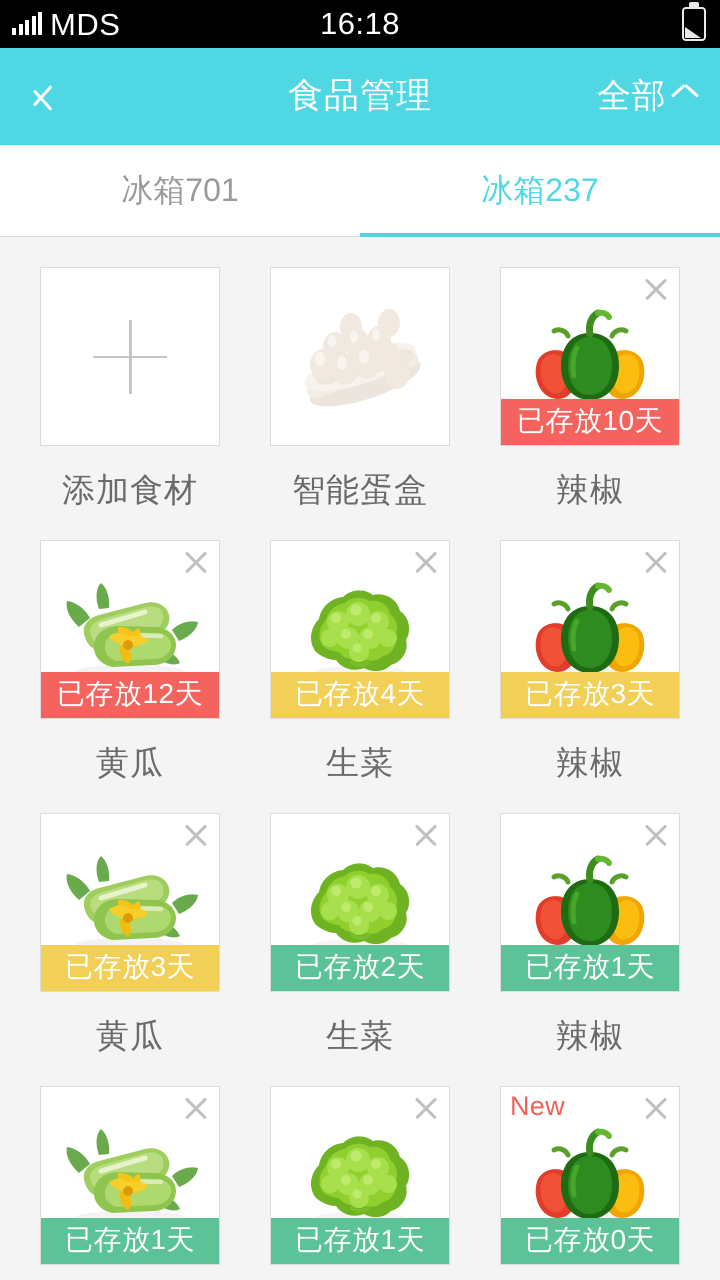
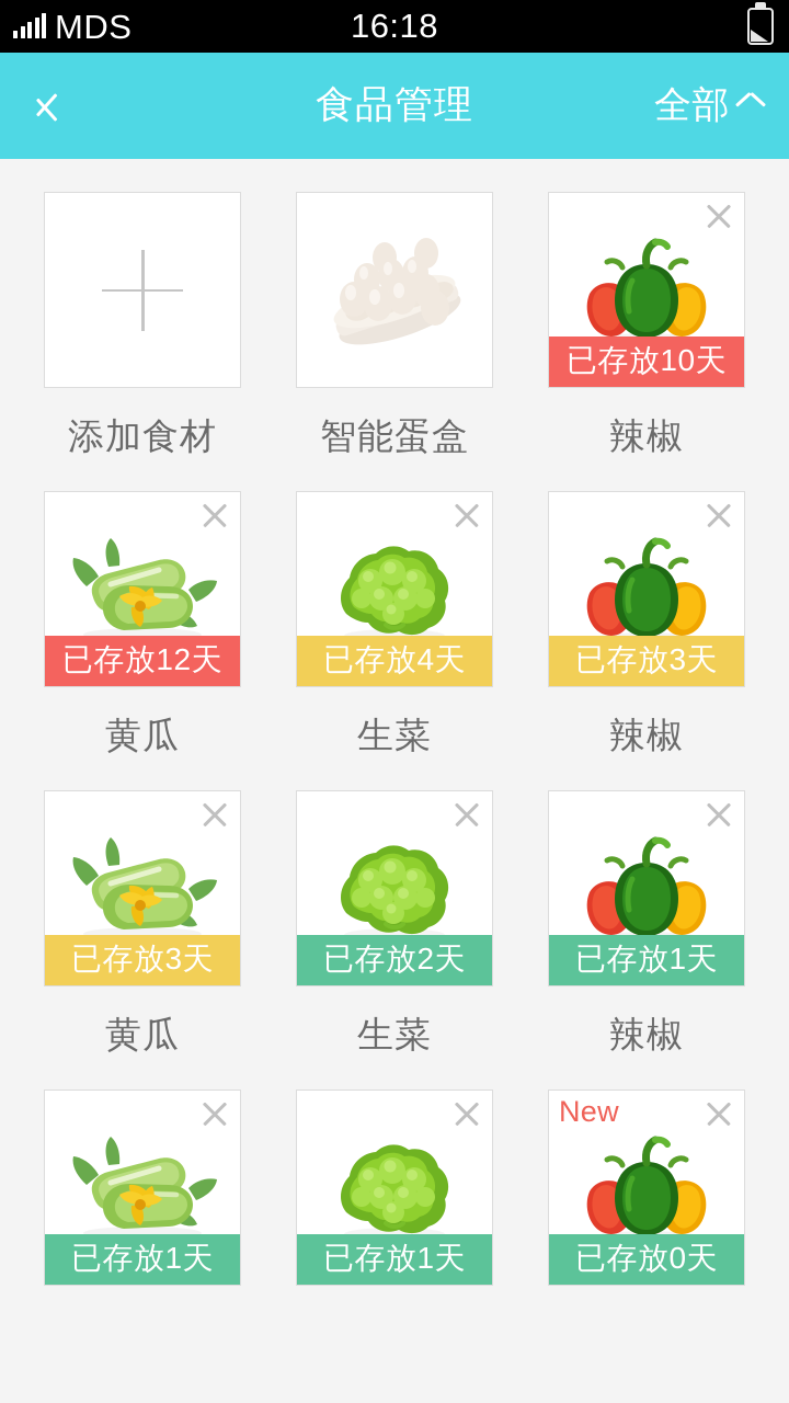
  MDS
  16:18
  食品管理
  全部
- 冰箱701
- 冰箱237
  添加食材
  智能蛋盒
  已存放10天
  辣椒
  已存放12天
  黄瓜
  已存放4天
  生菜
  已存放3天
  辣椒
  已存放3天
  黄瓜
  已存放2天
  生菜
  已存放1天
  辣椒
  已存放1天
  已存放1天
  New
  已存放0天
